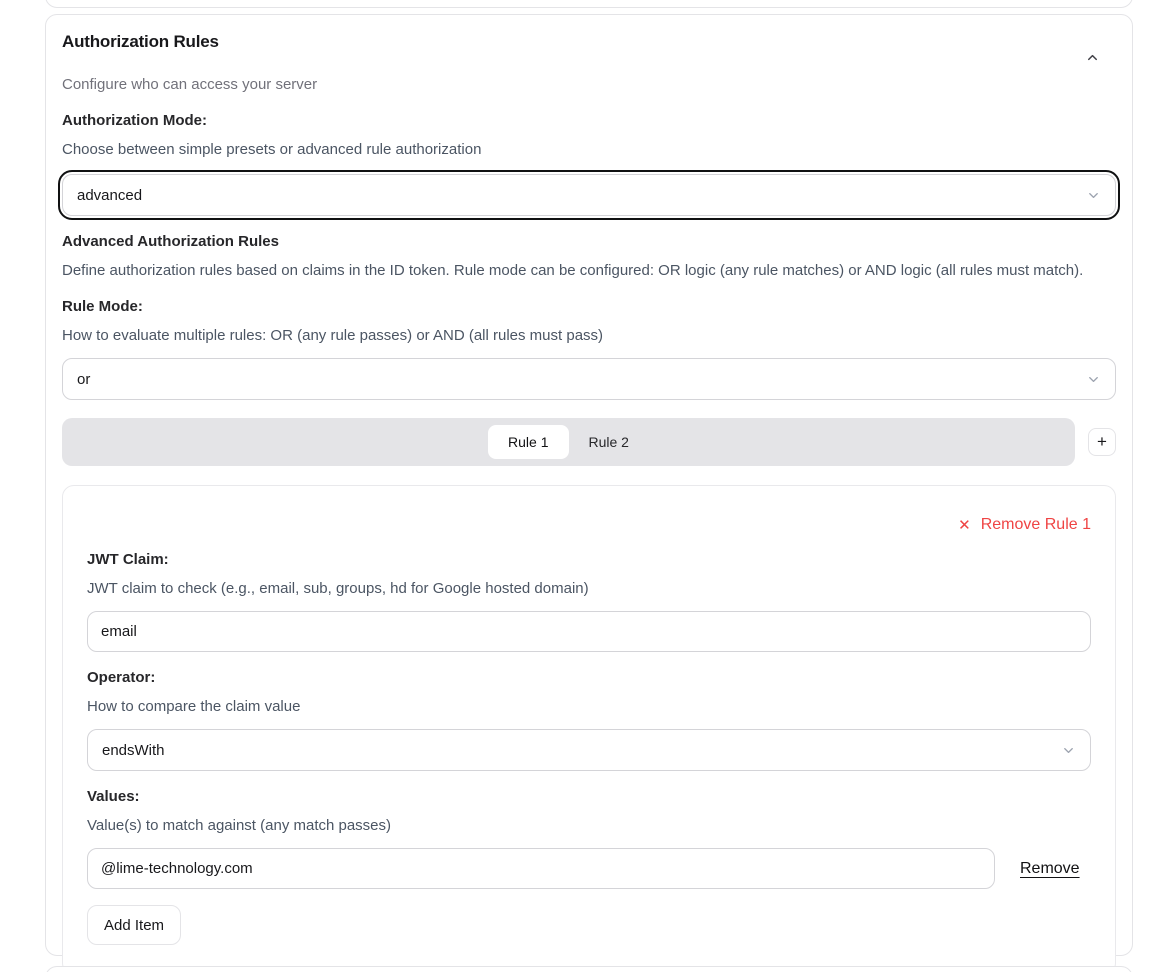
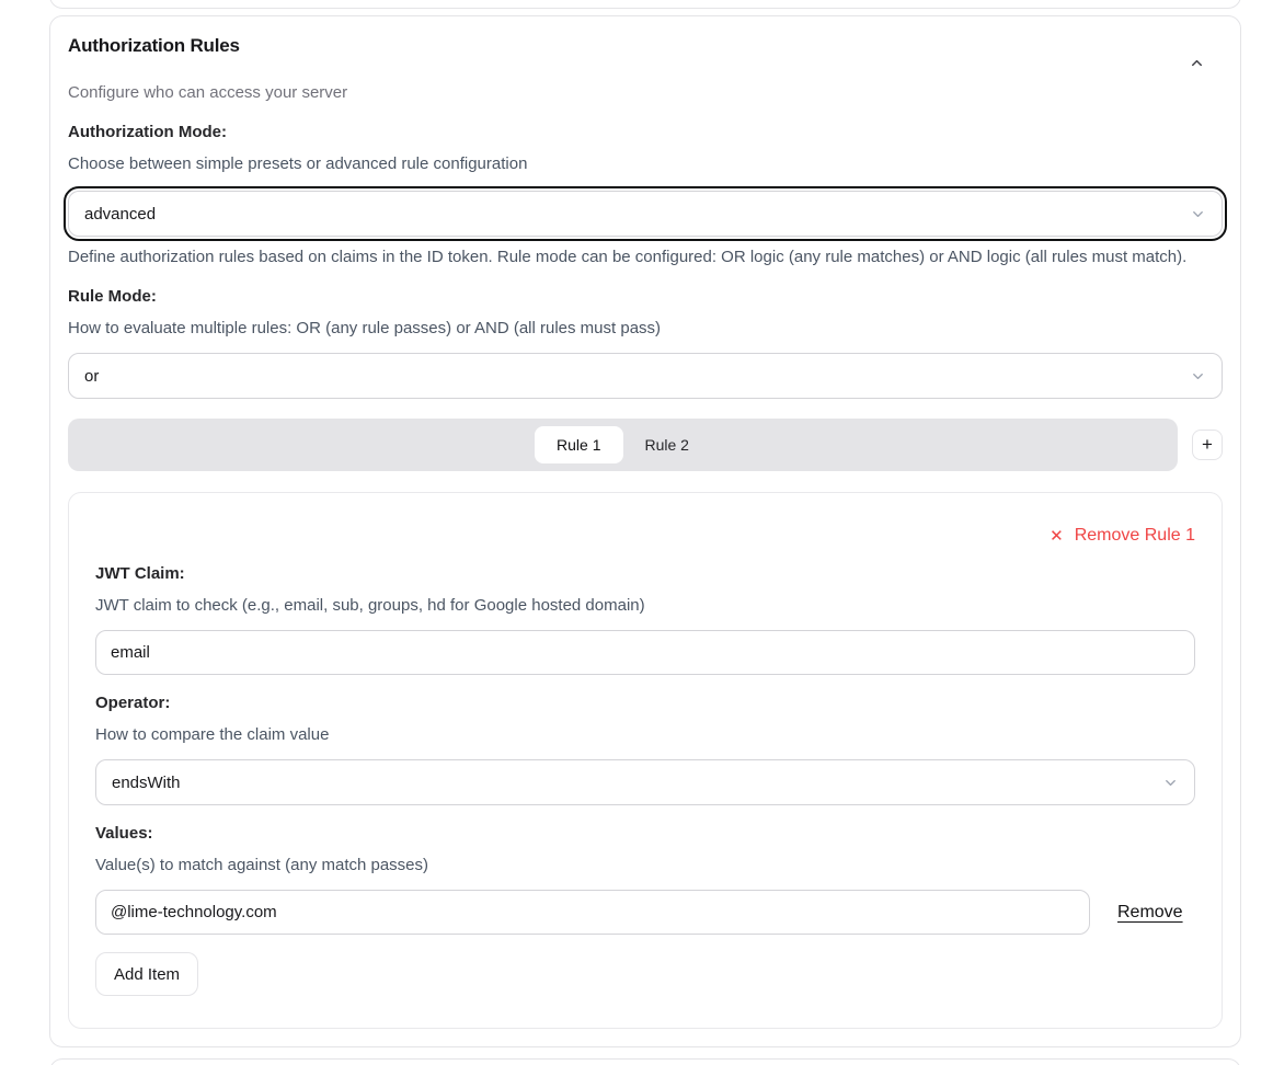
  Authorization Rules
  Configure who can access your server
  Authorization Mode:
- Choose between simple presets or advanced rule authorization
+ Choose between simple presets or advanced rule configuration
  advanced
- Advanced Authorization Rules
  Define authorization rules based on claims in the ID token. Rule mode can be configured: OR logic (any rule matches) or AND logic (all rules must match).
  Rule Mode:
  How to evaluate multiple rules: OR (any rule passes) or AND (all rules must pass)
  or
  Rule 1
  Rule 2
  +
  ✕
  Remove Rule 1
  JWT Claim:
  JWT claim to check (e.g., email, sub, groups, hd for Google hosted domain)
  email
  Operator:
  How to compare the claim value
  endsWith
  Values:
  Value(s) to match against (any match passes)
  @lime-technology.com
  Remove
  Add Item
